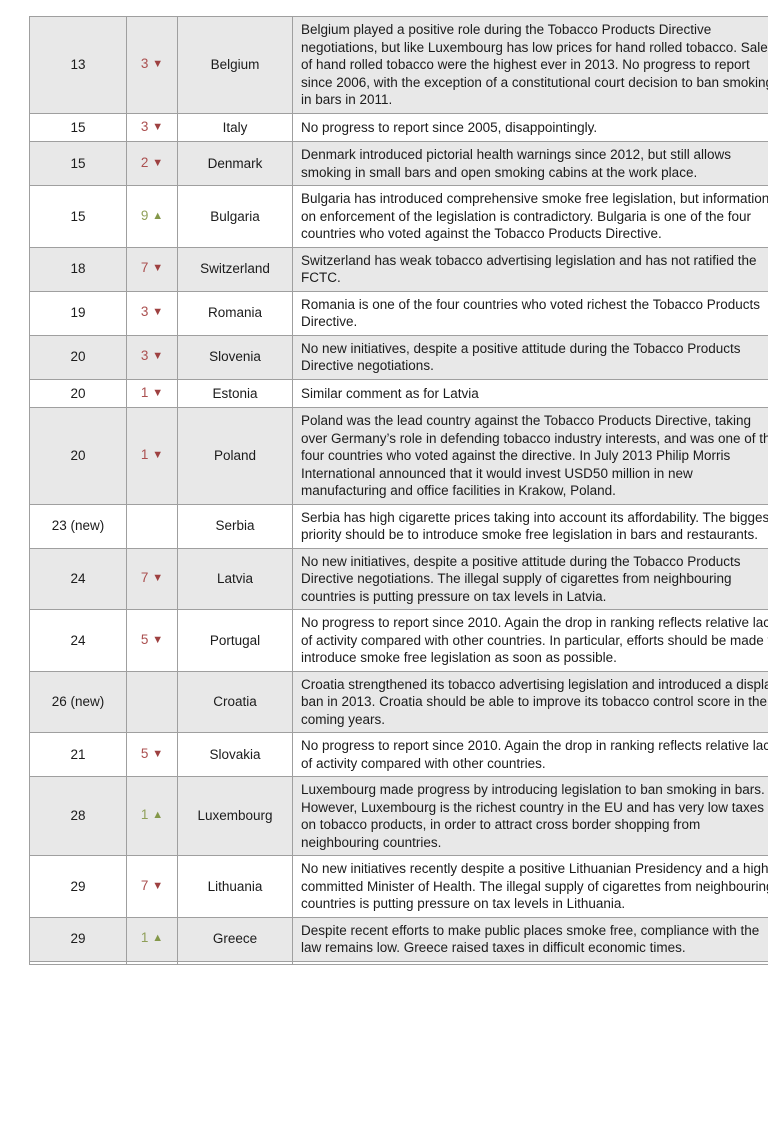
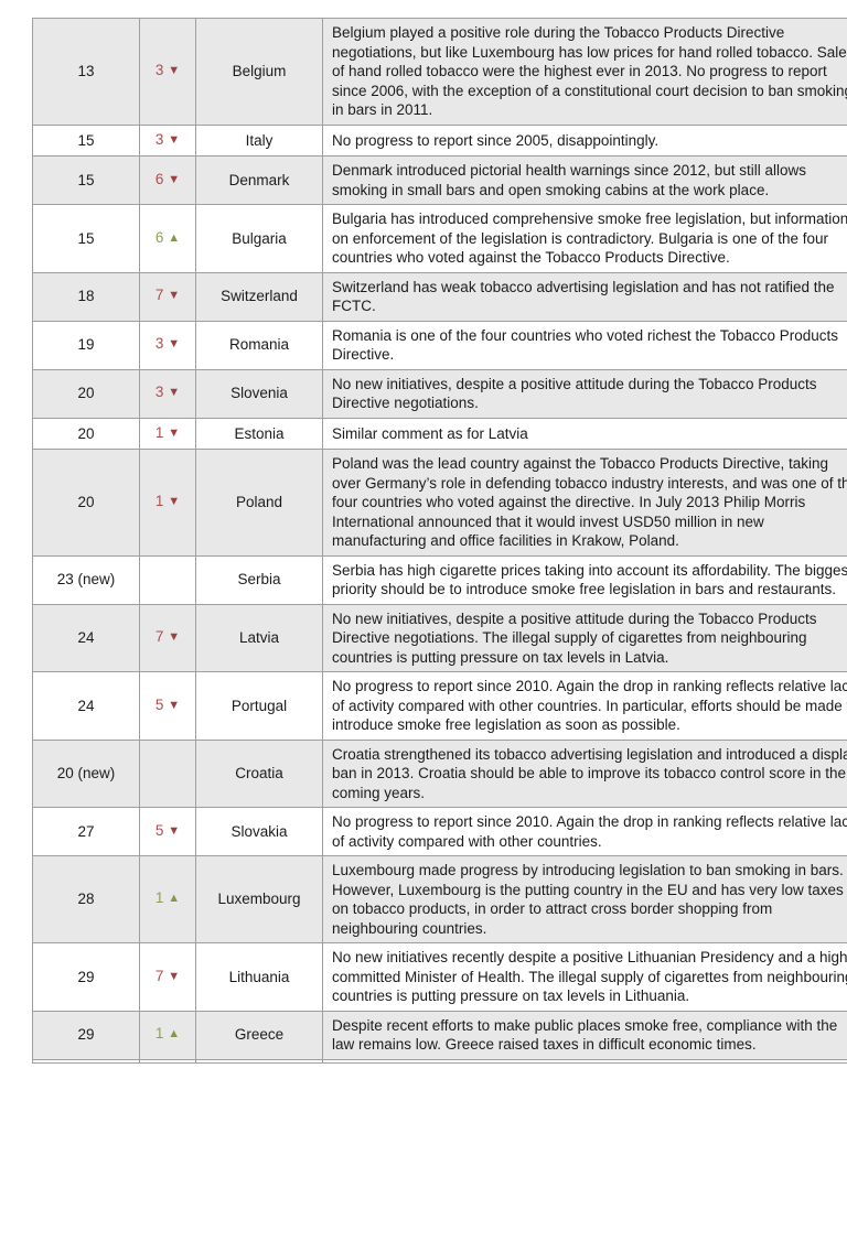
  13	3 ▼	Belgium	Belgium played a positive role during the Tobacco Products Directive negotiations, but like Luxembourg has low prices for hand rolled tobacco. Sale of hand rolled tobacco were the highest ever in 2013. No progress to report since 2006, with the exception of a constitutional court decision to ban smokin in bars in 2011.
  15	3 ▼	Italy	No progress to report since 2005, disappointingly.
- 15	2 ▼	Denmark	Denmark introduced pictorial health warnings since 2012, but still allows smoking in small bars and open smoking cabins at the work place.
+ 15	6 ▼	Denmark	Denmark introduced pictorial health warnings since 2012, but still allows smoking in small bars and open smoking cabins at the work place.
- 15	9 ▲	Bulgaria	Bulgaria has introduced comprehensive smoke free legislation, but information on enforcement of the legislation is contradictory. Bulgaria is one of the four countries who voted against the Tobacco Products Directive.
+ 15	6 ▲	Bulgaria	Bulgaria has introduced comprehensive smoke free legislation, but information on enforcement of the legislation is contradictory. Bulgaria is one of the four countries who voted against the Tobacco Products Directive.
  18	7 ▼	Switzerland	Switzerland has weak tobacco advertising legislation and has not ratified the FCTC.
  19	3 ▼	Romania	Romania is one of the four countries who voted richest the Tobacco Products Directive.
  20	3 ▼	Slovenia	No new initiatives, despite a positive attitude during the Tobacco Products Directive negotiations.
  20	1 ▼	Estonia	Similar comment as for Latvia
  20	1 ▼	Poland	Poland was the lead country against the Tobacco Products Directive, taking over Germany’s role in defending tobacco industry interests, and was one of th four countries who voted against the directive. In July 2013 Philip Morris International announced that it would invest USD50 million in new manufacturing and office facilities in Krakow, Poland.
  23 (new)		Serbia	Serbia has high cigarette prices taking into account its affordability. The bigges priority should be to introduce smoke free legislation in bars and restaurants.
  24	7 ▼	Latvia	No new initiatives, despite a positive attitude during the Tobacco Products Directive negotiations. The illegal supply of cigarettes from neighbouring countries is putting pressure on tax levels in Latvia.
  24	5 ▼	Portugal	No progress to report since 2010. Again the drop in ranking reflects relative lac of activity compared with other countries. In particular, efforts should be made introduce smoke free legislation as soon as possible.
- 26 (new)		Croatia	Croatia strengthened its tobacco advertising legislation and introduced a displ ban in 2013. Croatia should be able to improve its tobacco control score in the coming years.
+ 20 (new)		Croatia	Croatia strengthened its tobacco advertising legislation and introduced a displ ban in 2013. Croatia should be able to improve its tobacco control score in the coming years.
- 21	5 ▼	Slovakia	No progress to report since 2010. Again the drop in ranking reflects relative lac of activity compared with other countries.
+ 27	5 ▼	Slovakia	No progress to report since 2010. Again the drop in ranking reflects relative lac of activity compared with other countries.
- 28	1 ▲	Luxembourg	Luxembourg made progress by introducing legislation to ban smoking in bars. However, Luxembourg is the richest country in the EU and has very low taxes on tobacco products, in order to attract cross border shopping from neighbouring countries.
+ 28	1 ▲	Luxembourg	Luxembourg made progress by introducing legislation to ban smoking in bars. However, Luxembourg is the putting country in the EU and has very low taxes on tobacco products, in order to attract cross border shopping from neighbouring countries.
  29	7 ▼	Lithuania	No new initiatives recently despite a positive Lithuanian Presidency and a high committed Minister of Health. The illegal supply of cigarettes from neighbourin countries is putting pressure on tax levels in Lithuania.
  29	1 ▲	Greece	Despite recent efforts to make public places smoke free, compliance with the law remains low. Greece raised taxes in difficult economic times.
